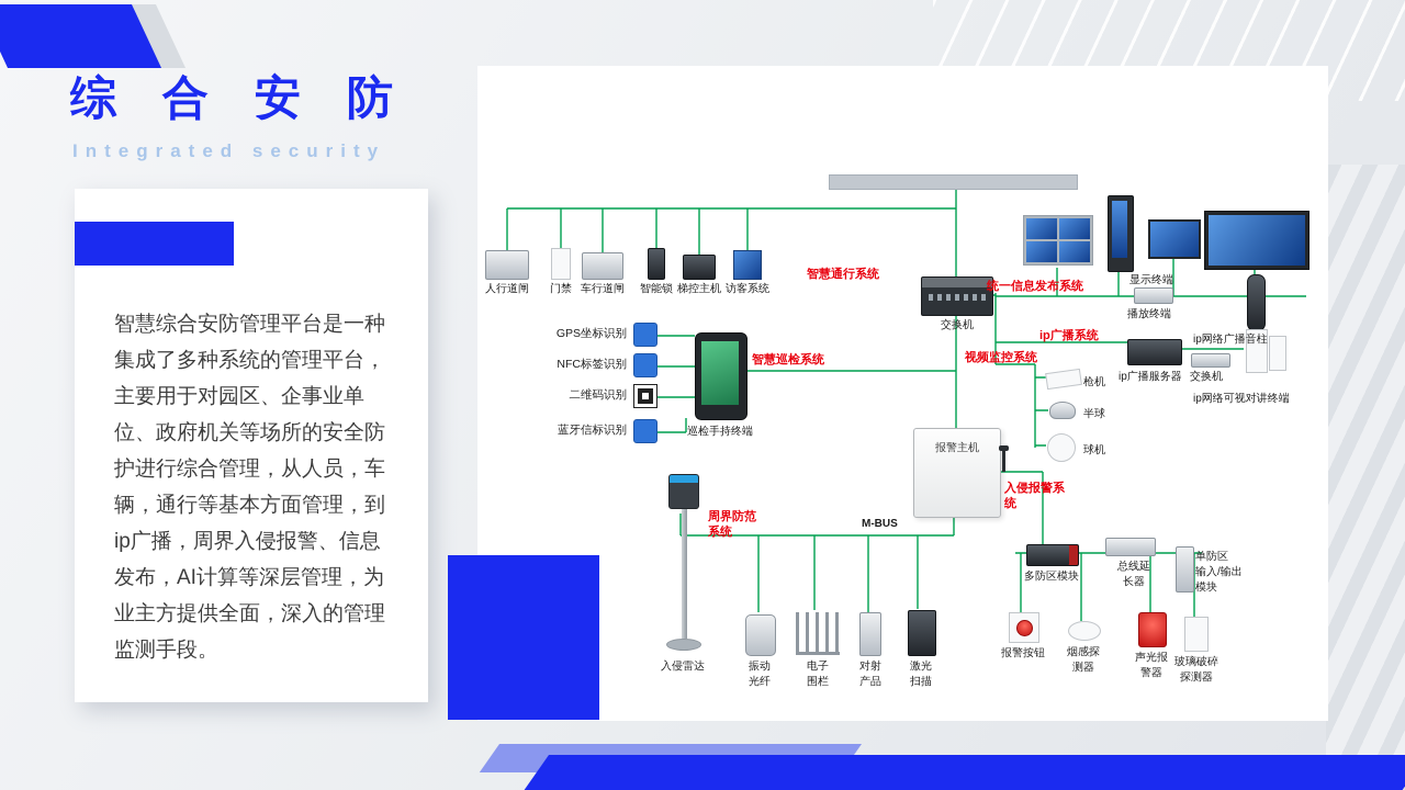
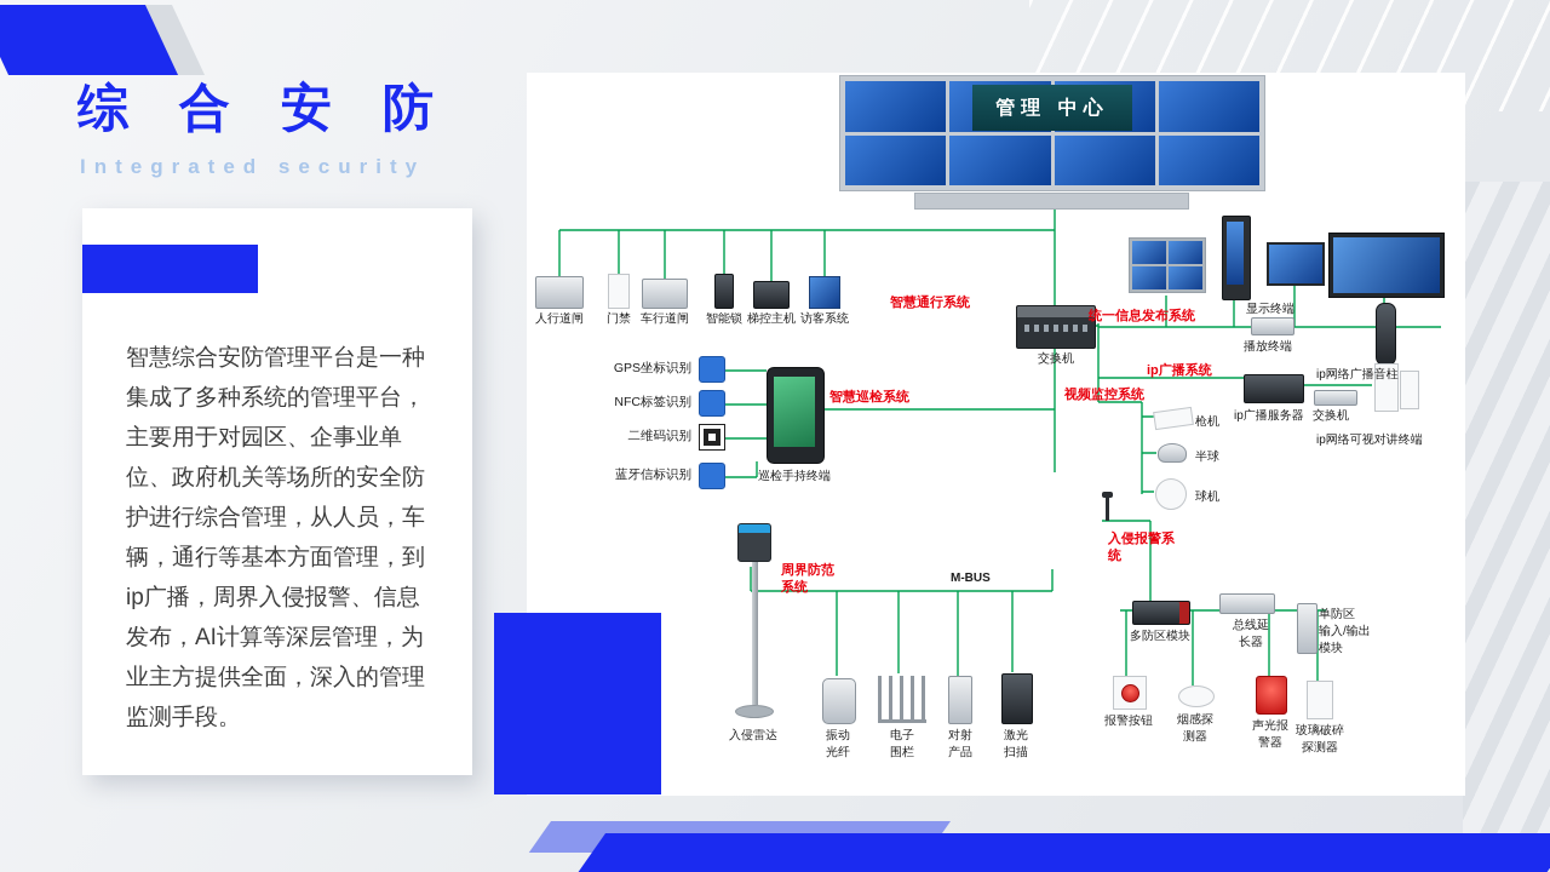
  综合安防
  Integrated security
  智慧综合安防管理平台是一种集成了多种系统的管理平台，主要用于对园区、企事业单位、政府机关等场所的安全防护进行综合管理，从人员，车辆，通行等基本方面管理，到ip广播，周界入侵报警、信息发布，AI计算等深层管理，为业主方提供全面，深入的管理监测手段。
+ 管理 中心
  交换机
  人行道闸
  门禁
  车行道闸
  智能锁
  梯控主机
  访客系统
  智慧通行系统
  统一信息发布系统
  ip广播系统
  视频监控系统
  智慧巡检系统
  入侵报警系
  统
  周界防范
  系统
  显示终端
  播放终端
  ip网络广播音柱
  ip广播服务器
  交换机
  ip网络可视对讲终端
  枪机
  半球
  球机
  GPS坐标识别
  NFC标签识别
  二维码识别
  蓝牙信标识别
  巡检手持终端
- 报警主机
  M-BUS
  入侵雷达
  振动
  光纤
  电子
  围栏
  对射
  产品
  激光
  扫描
  多防区模块
  总线延
  长器
  单防区
  输入/输出
  模块
  报警按钮
  烟感探
  测器
  声光报
  警器
  玻璃破碎
  探测器
